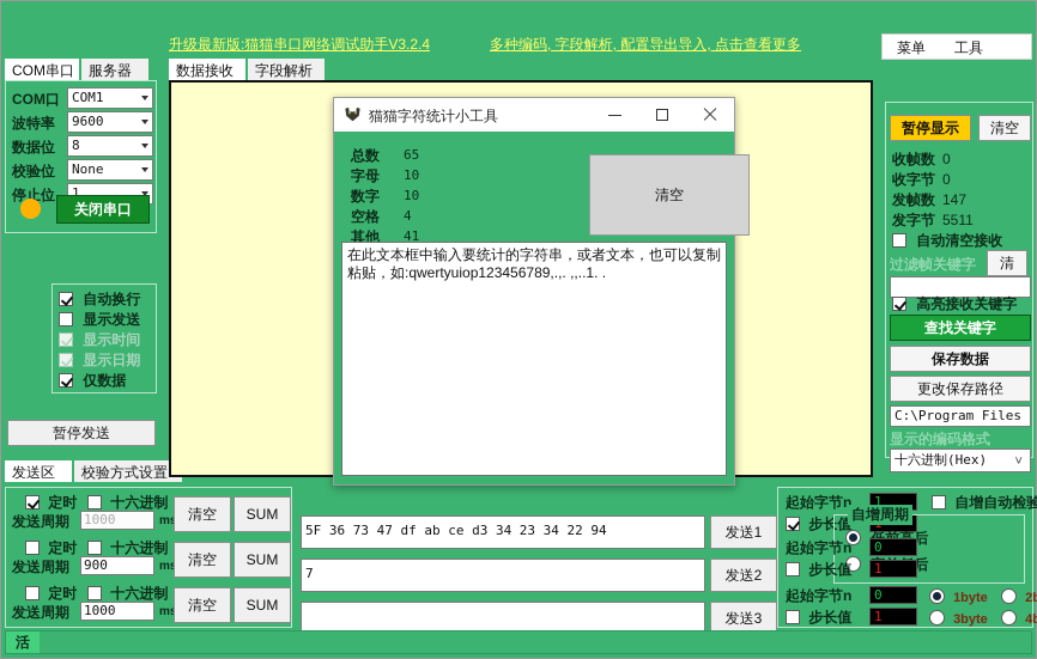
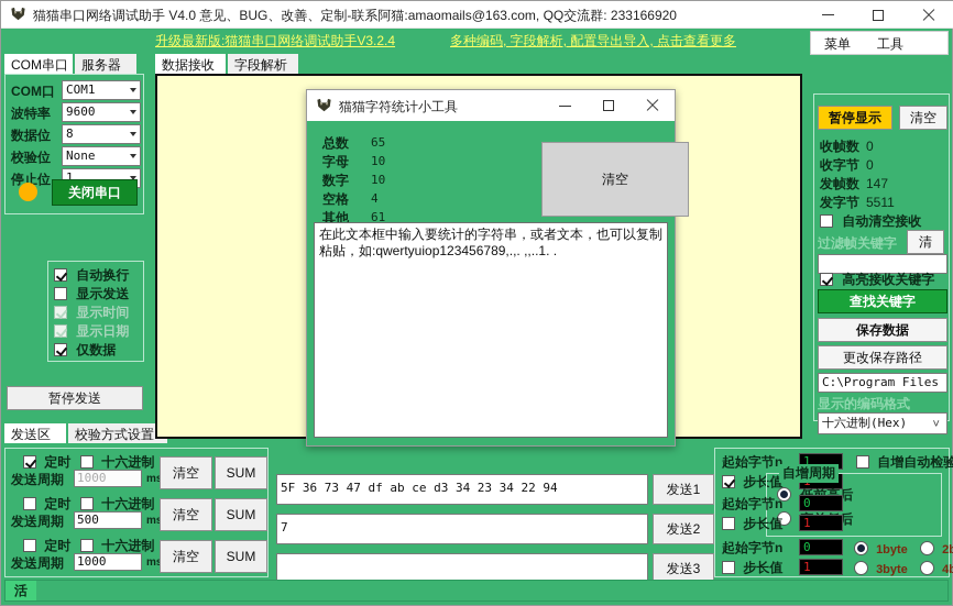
+ 猫猫串口网络调试助手 V4.0 意见、BUG、改善、定制-联系阿猫:amaomails@163.com, QQ交流群: 233166920
  升级最新版:猫猫串口网络调试助手V3.2.4
  多种编码, 字段解析, 配置导出导入, 点击查看更多
  菜单
  工具
  COM串口
  服务器
  COM口
  COM1
  波特率
  9600
  数据位
  8
  校验位
  None
  停止位
  1
  关闭串口
  自动换行
  显示发送
  显示时间
  显示日期
  仅数据
  暂停发送
  发送区
  校验方式设置
  定时
  十六进制
  发送周期
  1000
  清空
  SUM
  定时
  十六进制
  发送周期
- 900
+ 500
  清空
  SUM
  定时
  十六进制
  发送周期
  1000
  清空
  SUM
  数据接收
  字段解析
  5F 36 73 47 df ab ce d3 34 23 34 22 94
  发送1
  7
  发送2
  发送3
  暂停显示
  清空
  收帧数 0
  收字节 0
  发帧数 147
  发字节 5511
  自动清空接收
  过滤帧关键字
  清
  高亮接收关键字
  查找关键字
  保存数据
  更改保存路径
  C:\Program Files
  显示的编码格式
  十六进制(Hex)
  ˅
  起始字节n
  1
  步长值
  自增自动检验
  自增周期
  起始字节n
  0
  步长值
  1
  起始字节n
  0
  步长值
  1
  1byte
  3byte
  活
  猫猫字符统计小工具
  总数
  65
  字母
  10
  数字
  10
  空格
  4
  其他
- 41
+ 61
  清空
  在此文本框中输入要统计的字符串，或者文本，也可以复制粘贴，如:qwertyuiop123456789,.,. ,,..1. .
